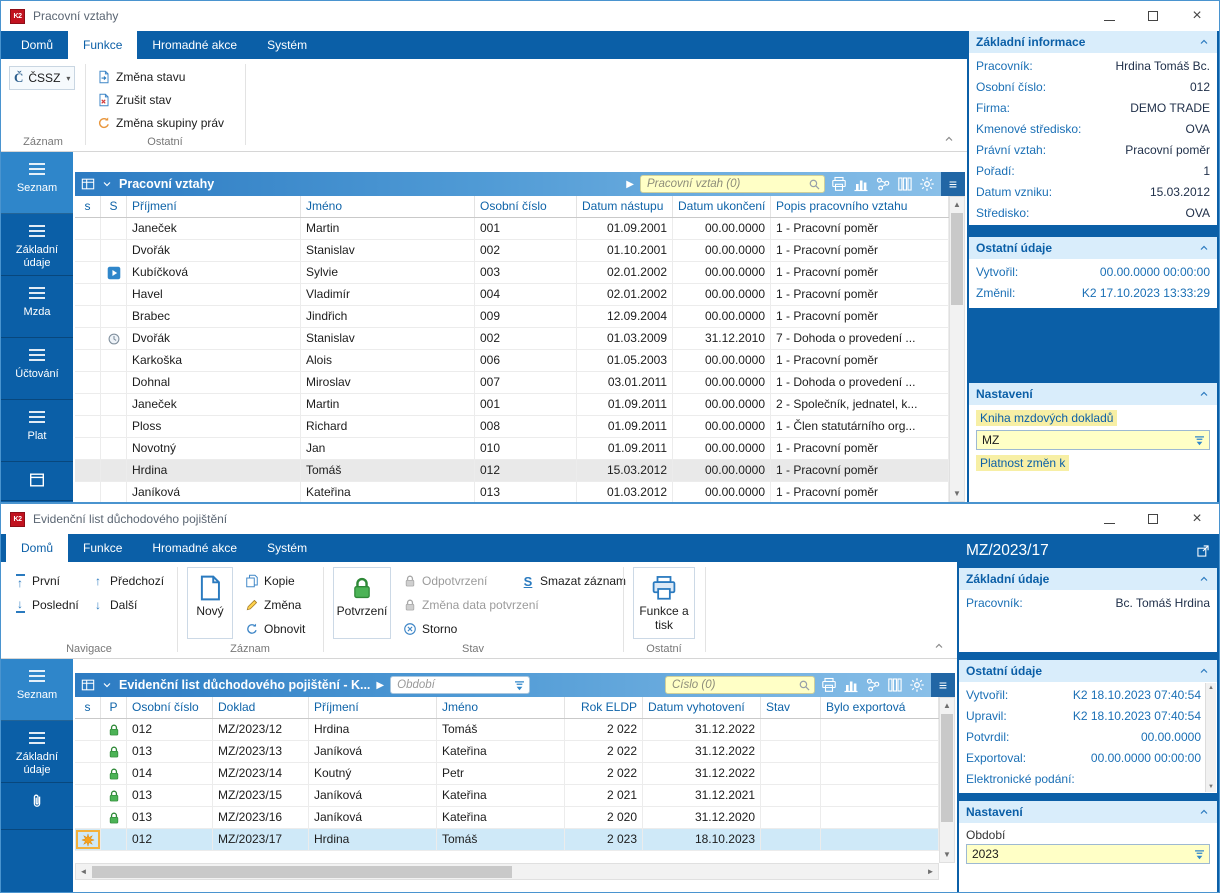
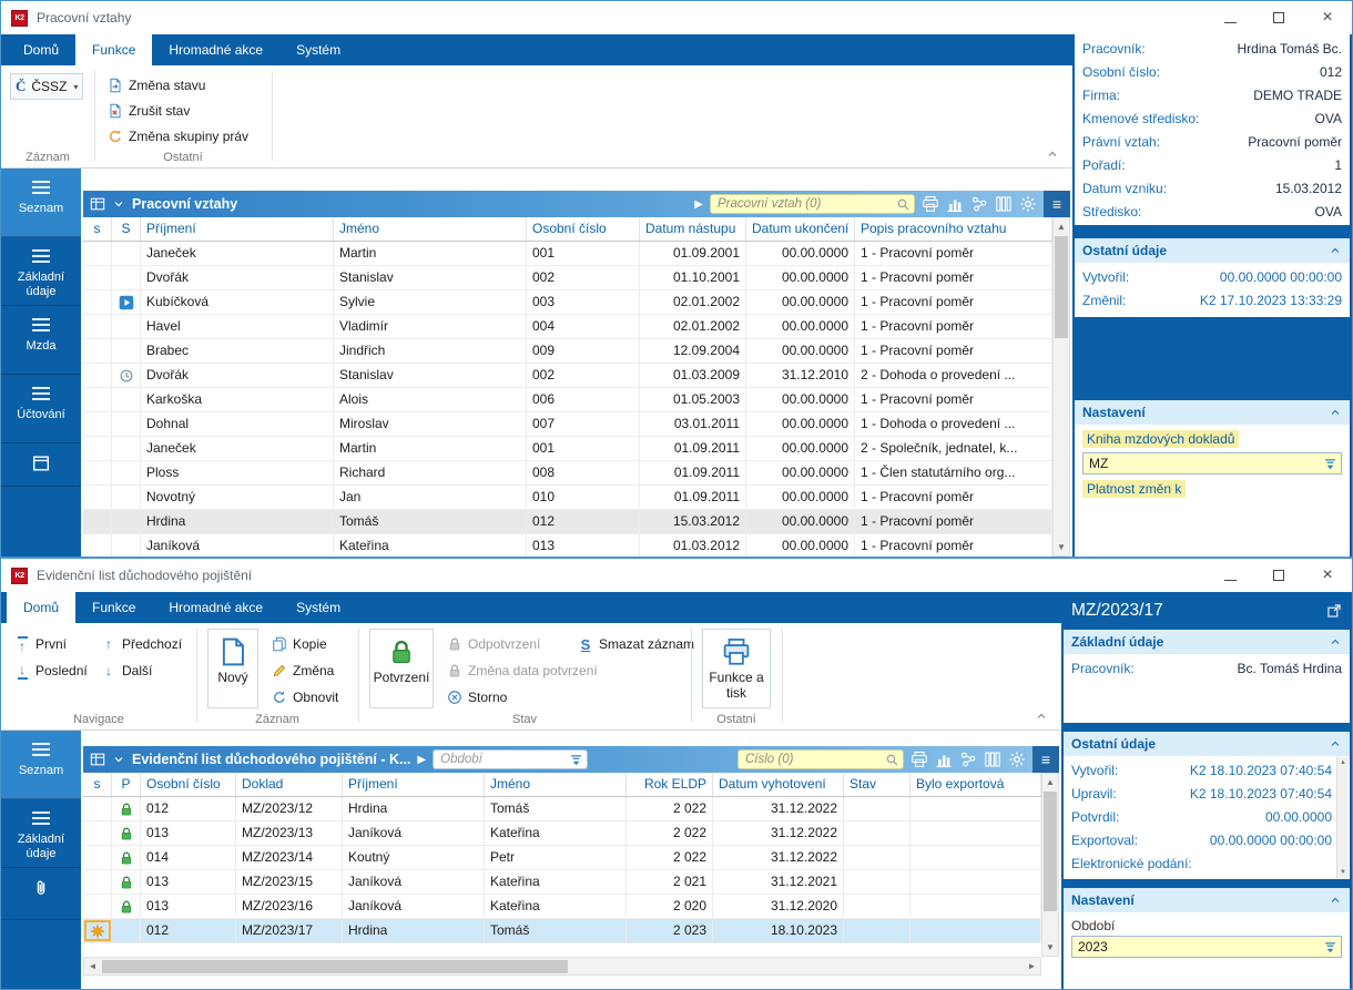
  Pracovní vztahy
  ×
  Domů
  Funkce
  Hromadné akce
  Systém
  Č
  ČSSZ
  ▾
  Záznam
  Změna stavu
  Zrušit stav
  Změna skupiny práv
  Ostatní
  Seznam
  Základní údaje
  Mzda
  Účtování
- Plat
  Pracovní vztahy
  ▶
  Pracovní vztah (0)
  ≡
  s
  S
  Příjmení
  Jméno
  Osobní číslo
  Datum nástupu
  Datum ukončení
  Popis pracovního vztahu
  Janeček
  Martin
  001
  01.09.2001
  00.00.0000
  1 - Pracovní poměr
  Dvořák
  Stanislav
  002
  01.10.2001
  00.00.0000
  1 - Pracovní poměr
  Kubíčková
  Sylvie
  003
  02.01.2002
  00.00.0000
  1 - Pracovní poměr
  Havel
  Vladimír
  004
  02.01.2002
  00.00.0000
  1 - Pracovní poměr
  Brabec
  Jindřich
  009
  12.09.2004
  00.00.0000
  1 - Pracovní poměr
  Dvořák
  Stanislav
  002
  01.03.2009
  31.12.2010
- 7 - Dohoda o provedení ...
+ 2 - Dohoda o provedení ...
  Karkoška
  Alois
  006
  01.05.2003
  00.00.0000
  1 - Pracovní poměr
  Dohnal
  Miroslav
  007
  03.01.2011
  00.00.0000
  1 - Dohoda o provedení ...
  Janeček
  Martin
  001
  01.09.2011
  00.00.0000
  2 - Společník, jednatel, k...
  Ploss
  Richard
  008
  01.09.2011
  00.00.0000
  1 - Člen statutárního org...
  Novotný
  Jan
  010
  01.09.2011
  00.00.0000
  1 - Pracovní poměr
  Hrdina
  Tomáš
  012
  15.03.2012
  00.00.0000
  1 - Pracovní poměr
  Janíková
  Kateřina
  013
  01.03.2012
  00.00.0000
  1 - Pracovní poměr
  ▲
  ▼
- Základní informace
  Pracovník:
  Hrdina Tomáš Bc.
  Osobní číslo:
  012
  Firma:
  DEMO TRADE
  Kmenové středisko:
  OVA
  Právní vztah:
  Pracovní poměr
  Pořadí:
  1
  Datum vzniku:
  15.03.2012
  Středisko:
  OVA
  Ostatní údaje
  Vytvořil:
  00.00.0000 00:00:00
  Změnil:
  K2 17.10.2023 13:33:29
  Nastavení
  Kniha mzdových dokladů
  MZ
  Platnost změn k
  Evidenční list důchodového pojištění
  ×
  Domů
  Funkce
  Hromadné akce
  Systém
  ↑
  První
  ↓
  Poslední
  ↑
  Předchozí
  ↓
  Další
  Navigace
  Nový
  Kopie
  Změna
  Obnovit
  Záznam
  Potvrzení
  Odpotvrzení
  Změna data potvrzení
  Storno
  S
  Smazat záznam
  Stav
  Funkce a tisk
  Ostatní
  Seznam
  Základní údaje
  Evidenční list důchodového pojištění - K...
  ▶
  Období
  Číslo (0)
  ≡
  s
  P
  Osobní číslo
  Doklad
  Příjmení
  Jméno
  Rok ELDP
  Datum vyhotovení
  Stav
  Bylo exportová
  012
  MZ/2023/12
  Hrdina
  Tomáš
  2 022
  31.12.2022
  013
  MZ/2023/13
  Janíková
  Kateřina
  2 022
  31.12.2022
  014
  MZ/2023/14
  Koutný
  Petr
  2 022
  31.12.2022
  013
  MZ/2023/15
  Janíková
  Kateřina
  2 021
  31.12.2021
  013
  MZ/2023/16
  Janíková
  Kateřina
  2 020
  31.12.2020
  012
  MZ/2023/17
  Hrdina
  Tomáš
  2 023
  18.10.2023
  ▲
  ▼
  ◄
  ►
  MZ/2023/17
  Základní údaje
  Pracovník:
  Bc. Tomáš Hrdina
  Ostatní údaje
  Vytvořil:
  K2 18.10.2023 07:40:54
  Upravil:
  K2 18.10.2023 07:40:54
  Potvrdil:
  00.00.0000
  Exportoval:
  00.00.0000 00:00:00
  Elektronické podání:
  Nastavení
  Období
  2023
